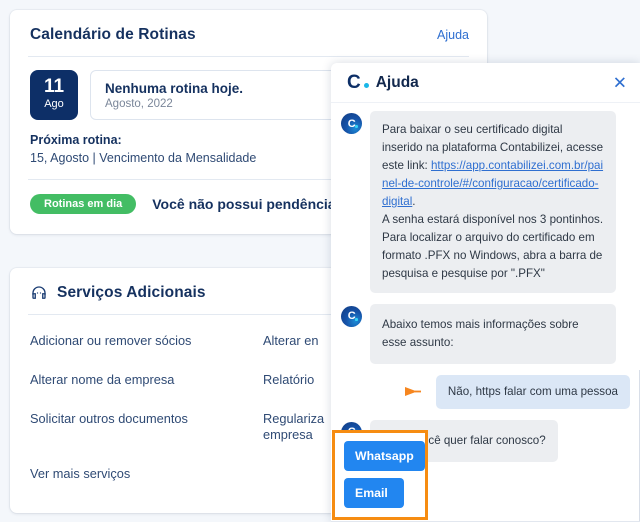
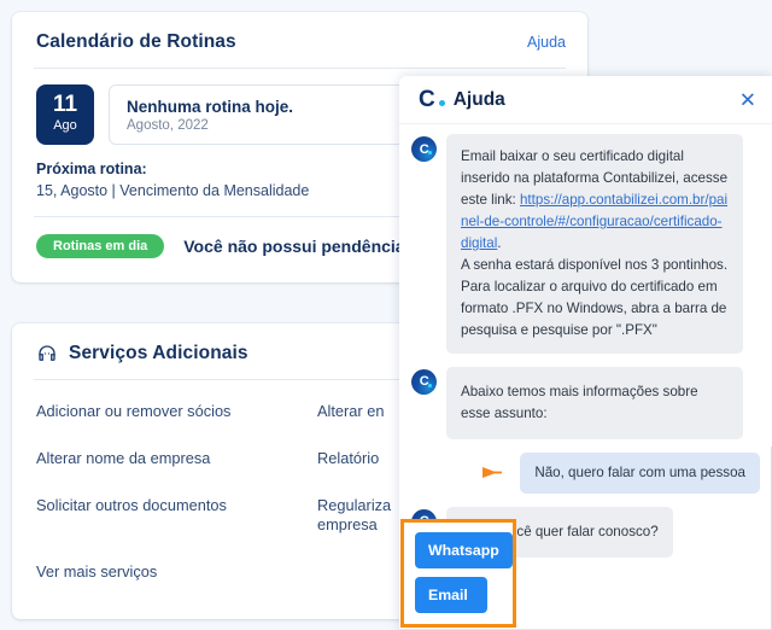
  Calendário de Rotinas
  Ajuda
  11
  Ago
  Nenhuma rotina hoje.
  Agosto, 2022
  Próxima rotina:
  15, Agosto | Vencimento da Mensalidade
  Rotinas em dia
  Você não possui pendênci
  Serviços Adicionais
  Adicionar ou remover sócios
  Alterar en
  Alterar nome da empresa
  Relatório
  Solicitar outros documentos
  Regulariza
  empresa
  Ver mais serviços
  C
  Ajuda
  ✕
  C
- Para baixar o seu certificado digital inserido na plataforma Contabilizei, acesse este link: https://app.contabilizei.com.br/painel-de-controle/#/configuracao/certificado-digital.
+ Email baixar o seu certificado digital inserido na plataforma Contabilizei, acesse este link: https://app.contabilizei.com.br/painel-de-controle/#/configuracao/certificado-digital.
  A senha estará disponível nos 3 pontinhos.
  Para localizar o arquivo do certificado em formato .PFX no Windows, abra a barra de pesquisa e pesquise por ".PFX"
  C
  Abaixo temos mais informações sobre esse assunto:
- Não, https falar com uma pessoa
+ Não, quero falar com uma pessoa
  cê quer falar conosco?
  Whatsapp
  Email
